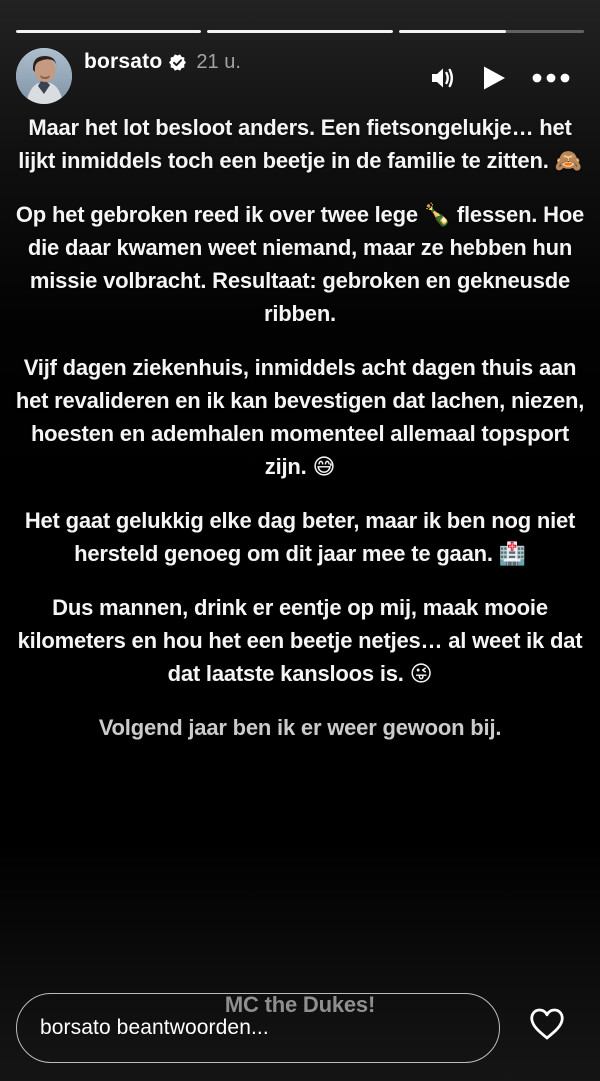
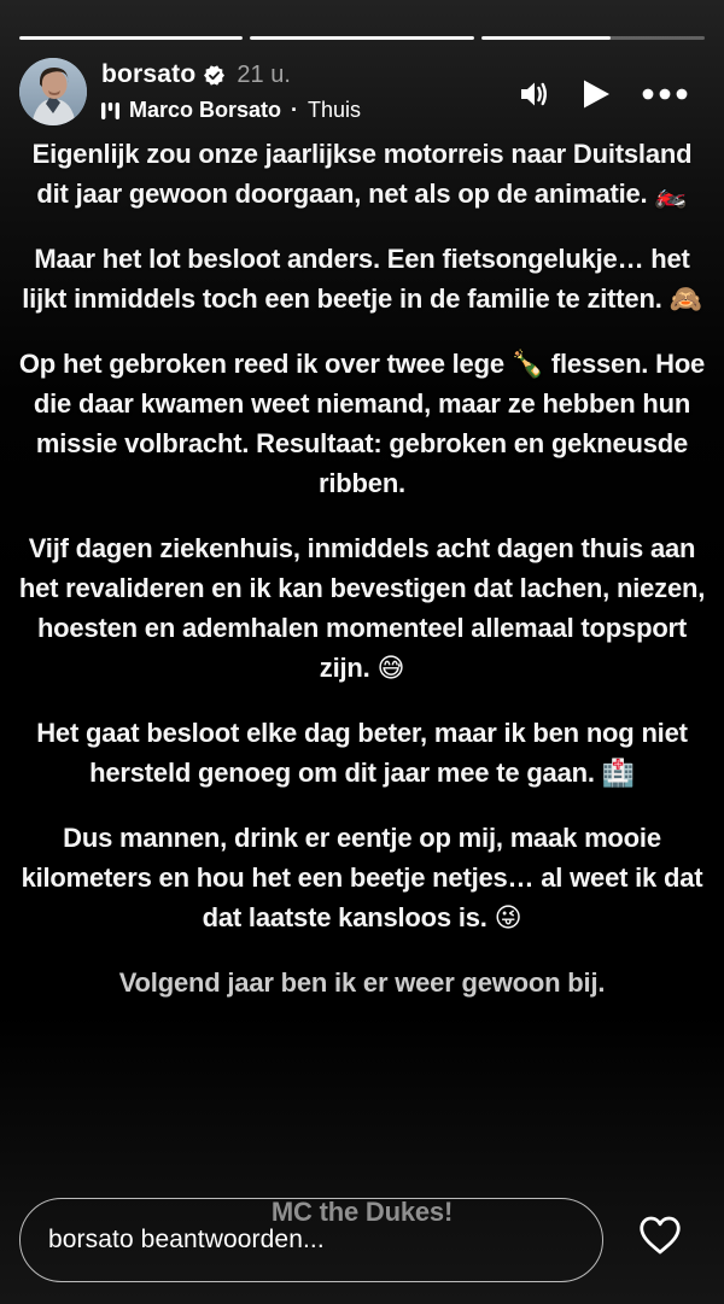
  borsato
  21 u.
+ Marco Borsato
+ ·
+ Thuis
+ Eigenlijk zou onze jaarlijkse motorreis naar Duitsland dit jaar gewoon doorgaan, net als op de animatie. 🏍️
  Maar het lot besloot anders. Een fietsongelukje… het lijkt inmiddels toch een beetje in de familie te zitten. 🙈
  Op het gebroken reed ik over twee lege 🍾 flessen. Hoe die daar kwamen weet niemand, maar ze hebben hun missie volbracht. Resultaat: gebroken en gekneusde ribben.
  Vijf dagen ziekenhuis, inmiddels acht dagen thuis aan het revalideren en ik kan bevestigen dat lachen, niezen, hoesten en ademhalen momenteel allemaal topsport zijn. 😅
- Het gaat gelukkig elke dag beter, maar ik ben nog niet hersteld genoeg om dit jaar mee te gaan. 🏥
+ Het gaat besloot elke dag beter, maar ik ben nog niet hersteld genoeg om dit jaar mee te gaan. 🏥
  Dus mannen, drink er eentje op mij, maak mooie kilometers en hou het een beetje netjes… al weet ik dat dat laatste kansloos is. 😜
  Volgend jaar ben ik er weer gewoon bij.
  MC the Dukes!
  borsato beantwoorden...
